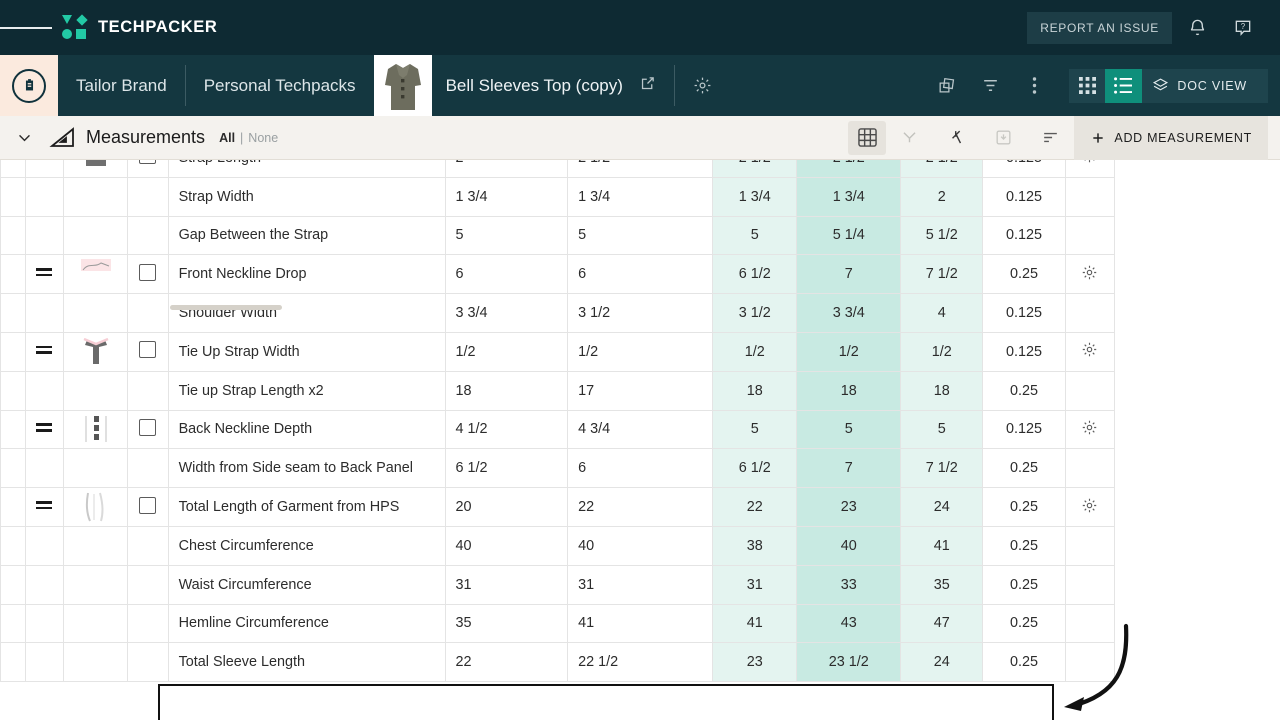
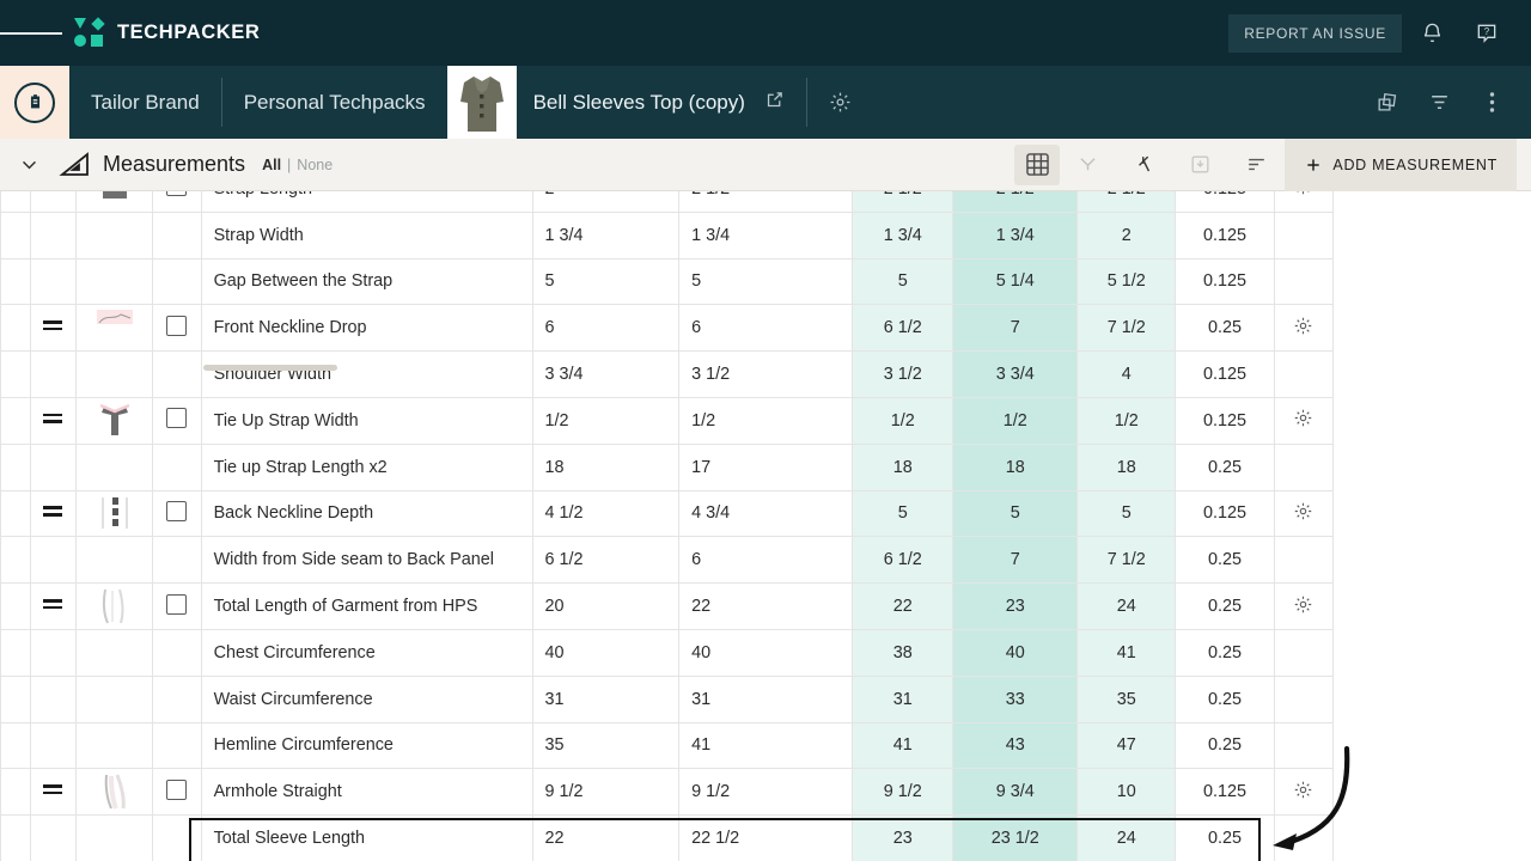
  TECHPACKER
  REPORT AN ISSUE
  ?
  Tailor Brand
  Personal Techpacks
  Bell Sleeves Top (copy)
- DOC VIEW
  Measurements
  All
  |
  None
  ADD MEASUREMENT
  				Strap Width	1 3/4	1 3/4	1 3/4	1 3/4	2	0.125
  				Gap Between the Strap	5	5	5	5 1/4	5 1/2	0.125
  				Front Neckline Drop	6	6	6 1/2	7	7 1/2	0.25
  				Shoulder Width	3 3/4	3 1/2	3 1/2	3 3/4	4	0.125
  				Tie Up Strap Width	1/2	1/2	1/2	1/2	1/2	0.125
  				Tie up Strap Length x2	18	17	18	18	18	0.25
  				Back Neckline Depth	4 1/2	4 3/4	5	5	5	0.125
  				Width from Side seam to Back Panel	6 1/2	6	6 1/2	7	7 1/2	0.25
  				Total Length of Garment from HPS	20	22	22	23	24	0.25
  				Chest Circumference	40	40	38	40	41	0.25
  				Waist Circumference	31	31	31	33	35	0.25
  				Hemline Circumference	35	41	41	43	47	0.25
+ 				Armhole Straight	9 1/2	9 1/2	9 1/2	9 3/4	10	0.125
  				Total Sleeve Length	22	22 1/2	23	23 1/2	24	0.25
